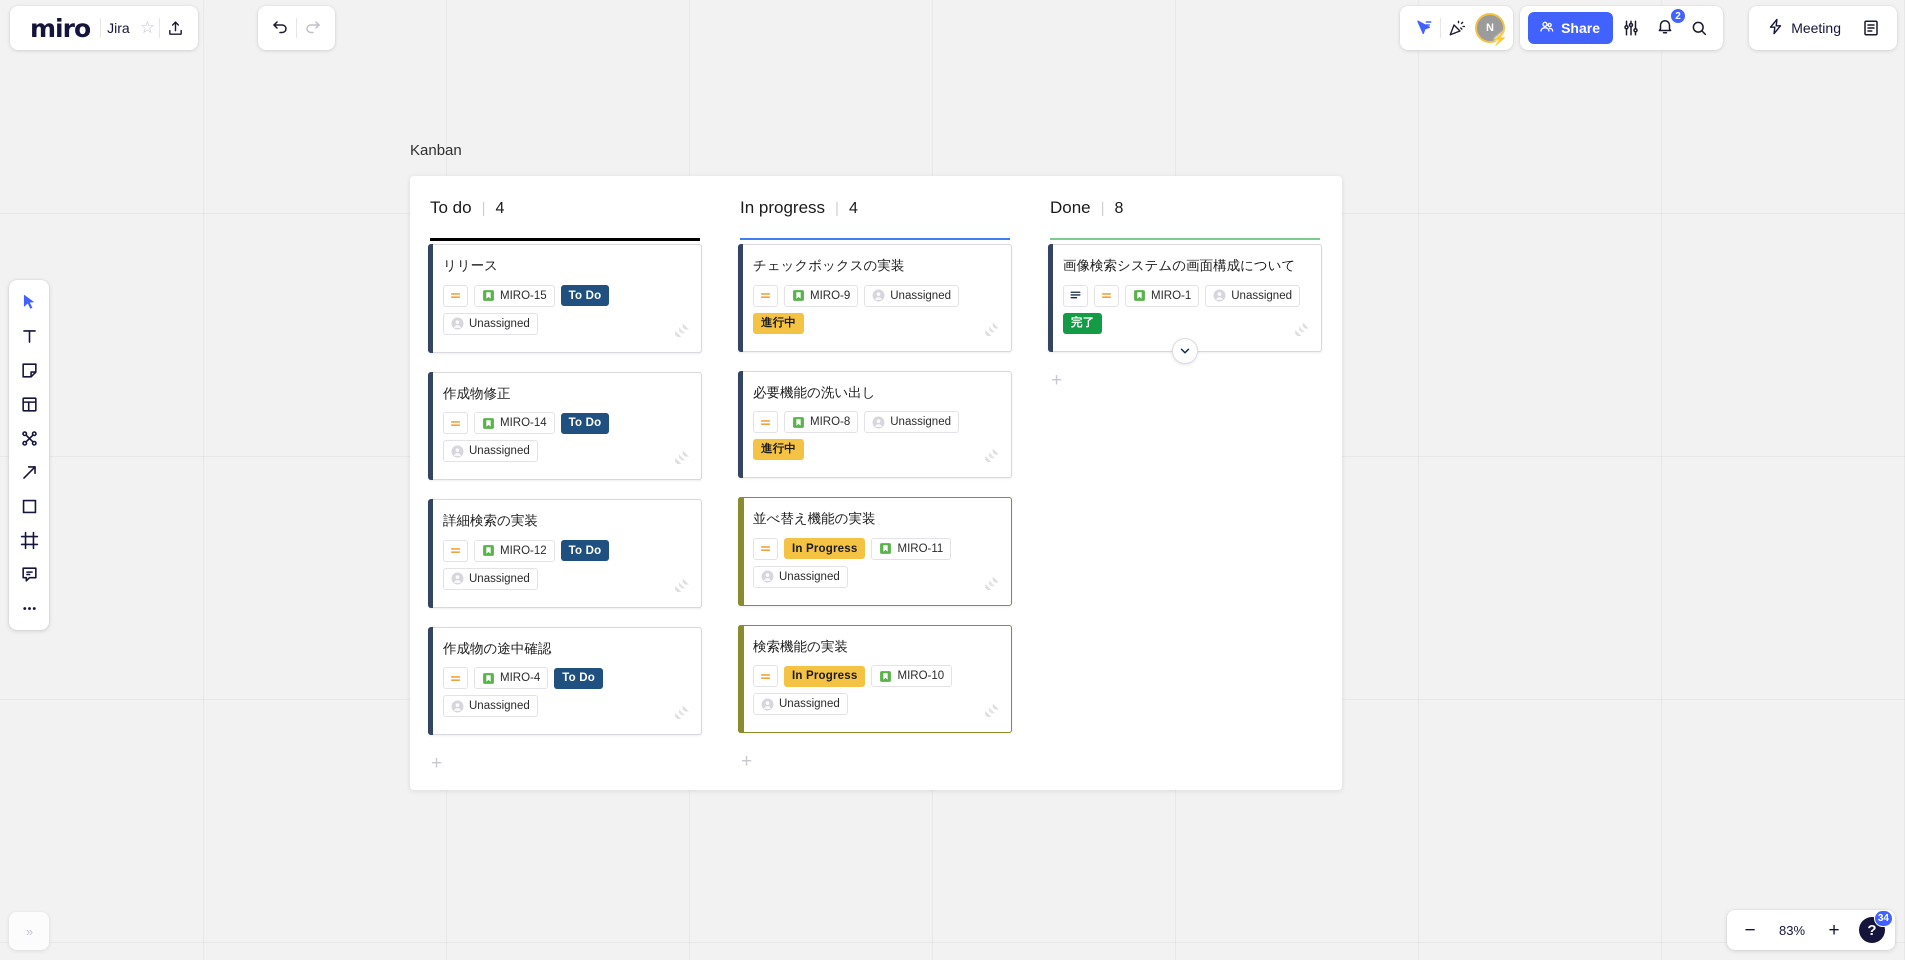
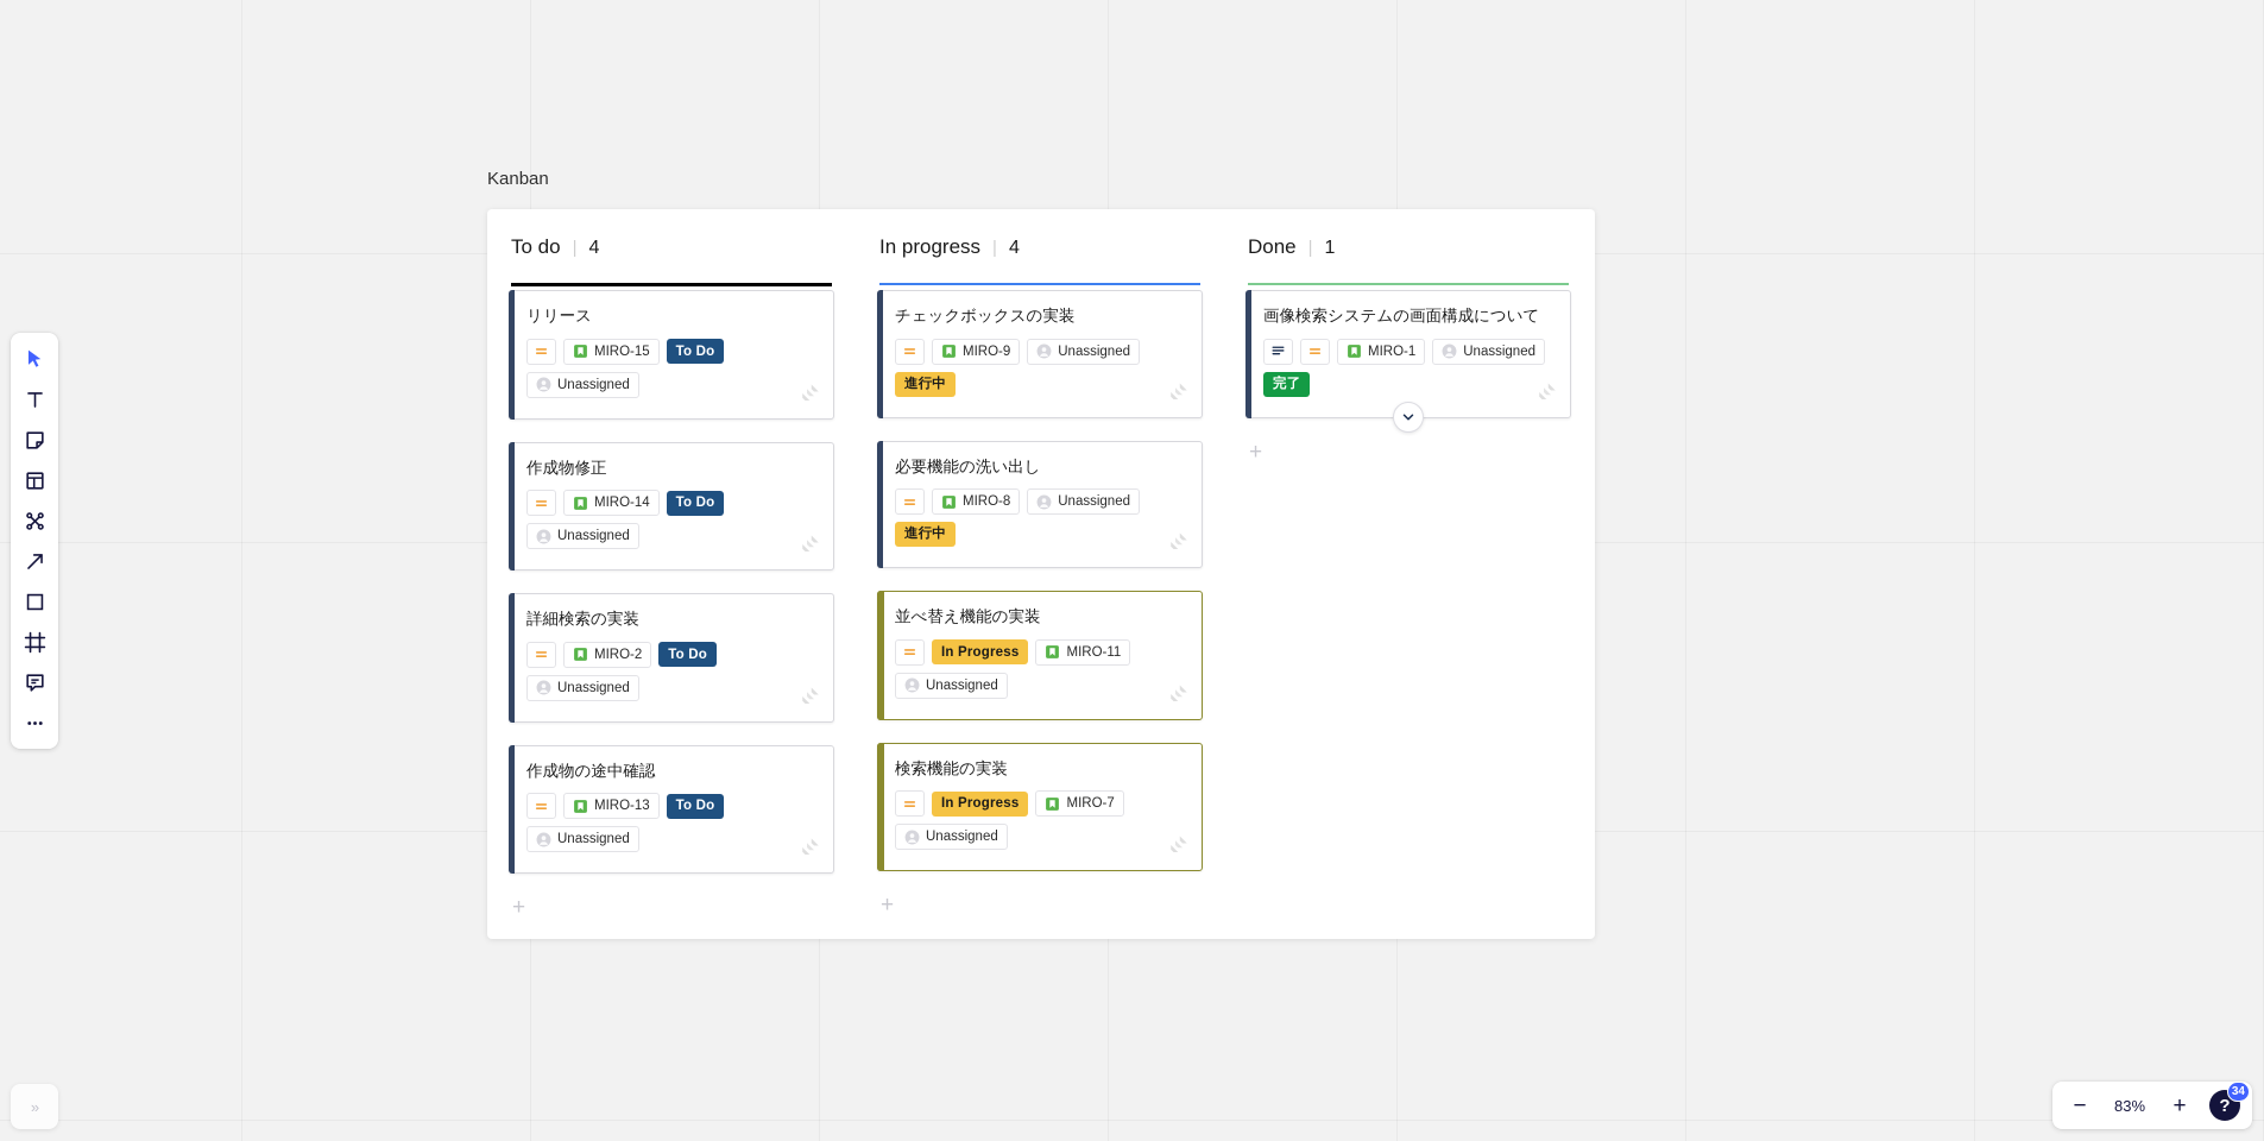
- miro
- Jira
- ☆
- N
- ⚡
- Share
- 2
- Meeting
  »
  −
  83%
  +
  ?
  34
  Kanban
  To do
  |
  4
  リリース
  MIRO-15
  To Do
  Unassigned
  作成物修正
  MIRO-14
  To Do
  Unassigned
  詳細検索の実装
- MIRO-12
+ MIRO-2
  To Do
  Unassigned
  作成物の途中確認
- MIRO-4
+ MIRO-13
  To Do
  Unassigned
  +
  In progress
  |
  4
  チェックボックスの実装
  MIRO-9
  Unassigned
  進行中
  必要機能の洗い出し
  MIRO-8
  Unassigned
  進行中
  並べ替え機能の実装
  In Progress
  MIRO-11
  Unassigned
  検索機能の実装
  In Progress
- MIRO-10
+ MIRO-7
  Unassigned
  +
  Done
  |
- 8
+ 1
  画像検索システムの画面構成について
  MIRO-1
  Unassigned
  完了
  +
